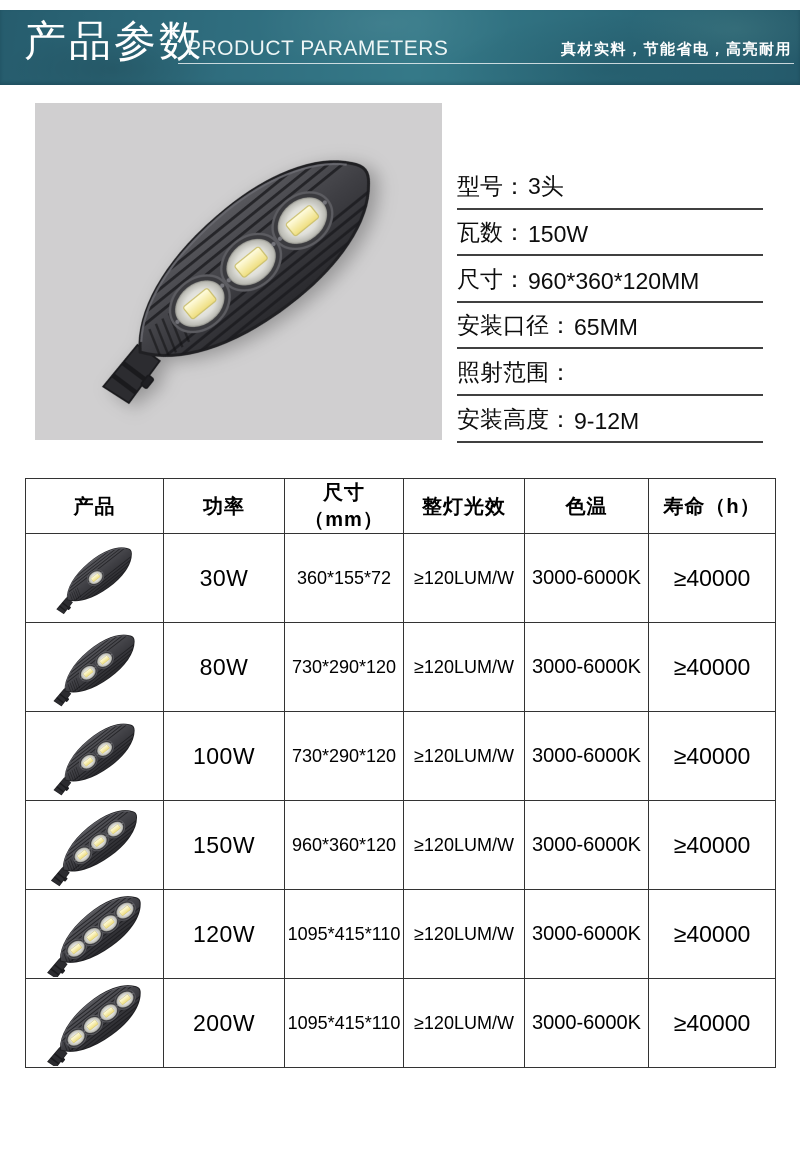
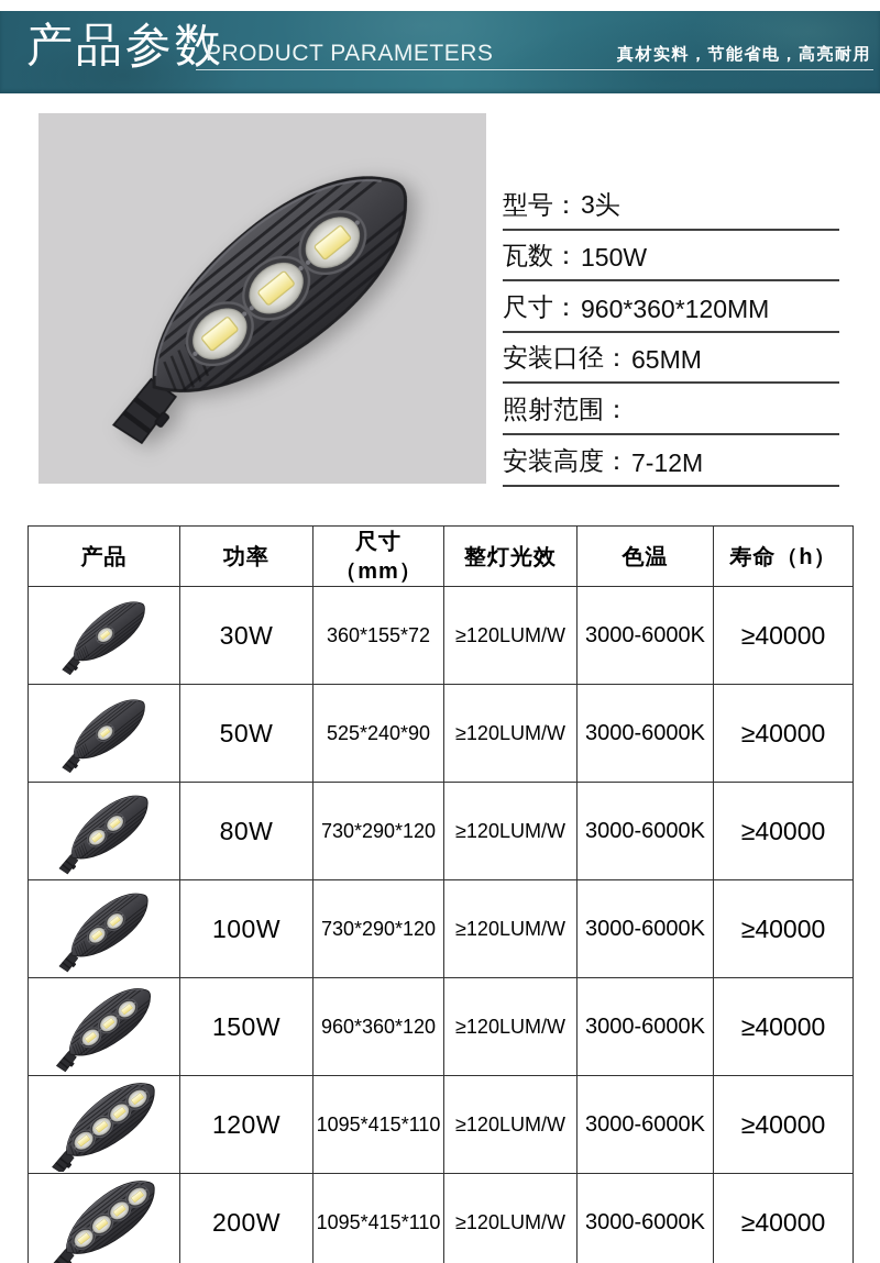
  产品参数
  PRODUCT PARAMETERS
  真材实料，节能省电，高亮耐用
  型号：
  3头
  瓦数：
  150W
  尺寸：
  960*360*120MM
  安装口径：
  65MM
  照射范围：
  安装高度：
- 9-12M
+ 7-12M
  产品	功率	尺寸（mm）	整灯光效	色温	寿命（h）
  	30W	360*155*72	≥120LUM/W	3000-6000K	≥40000
+ 	50W	525*240*90	≥120LUM/W	3000-6000K	≥40000
  	80W	730*290*120	≥120LUM/W	3000-6000K	≥40000
  	100W	730*290*120	≥120LUM/W	3000-6000K	≥40000
  	150W	960*360*120	≥120LUM/W	3000-6000K	≥40000
  	120W	1095*415*110	≥120LUM/W	3000-6000K	≥40000
  	200W	1095*415*110	≥120LUM/W	3000-6000K	≥40000
